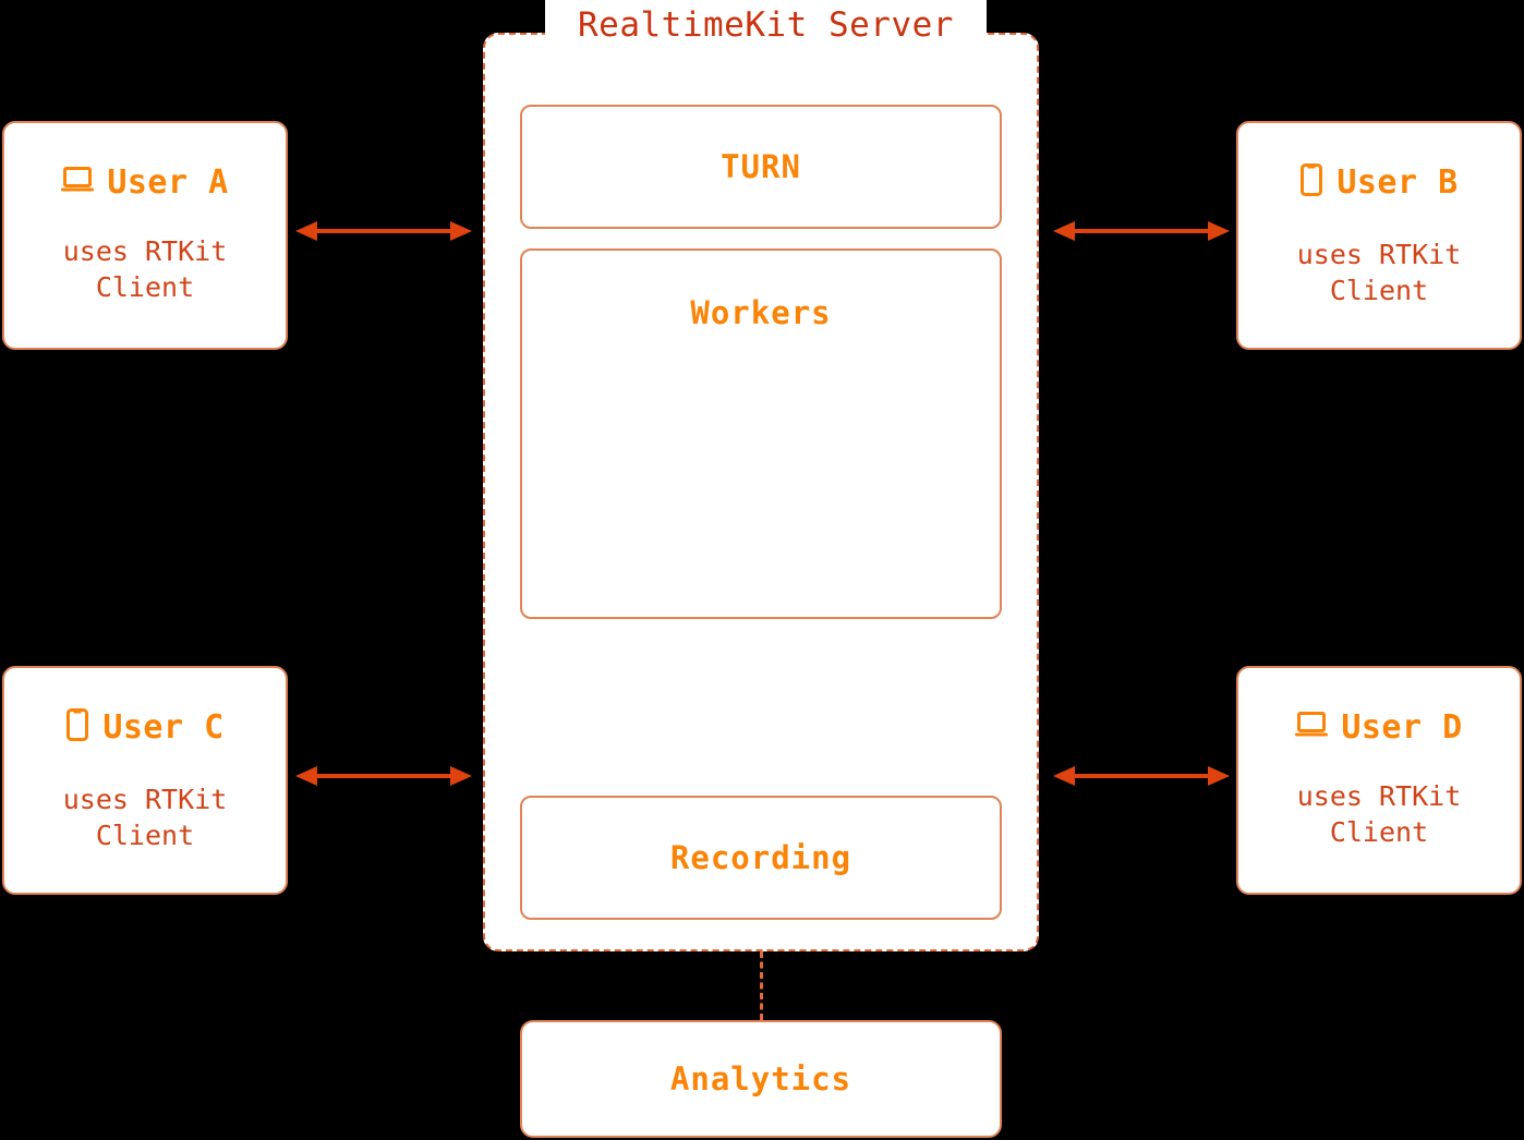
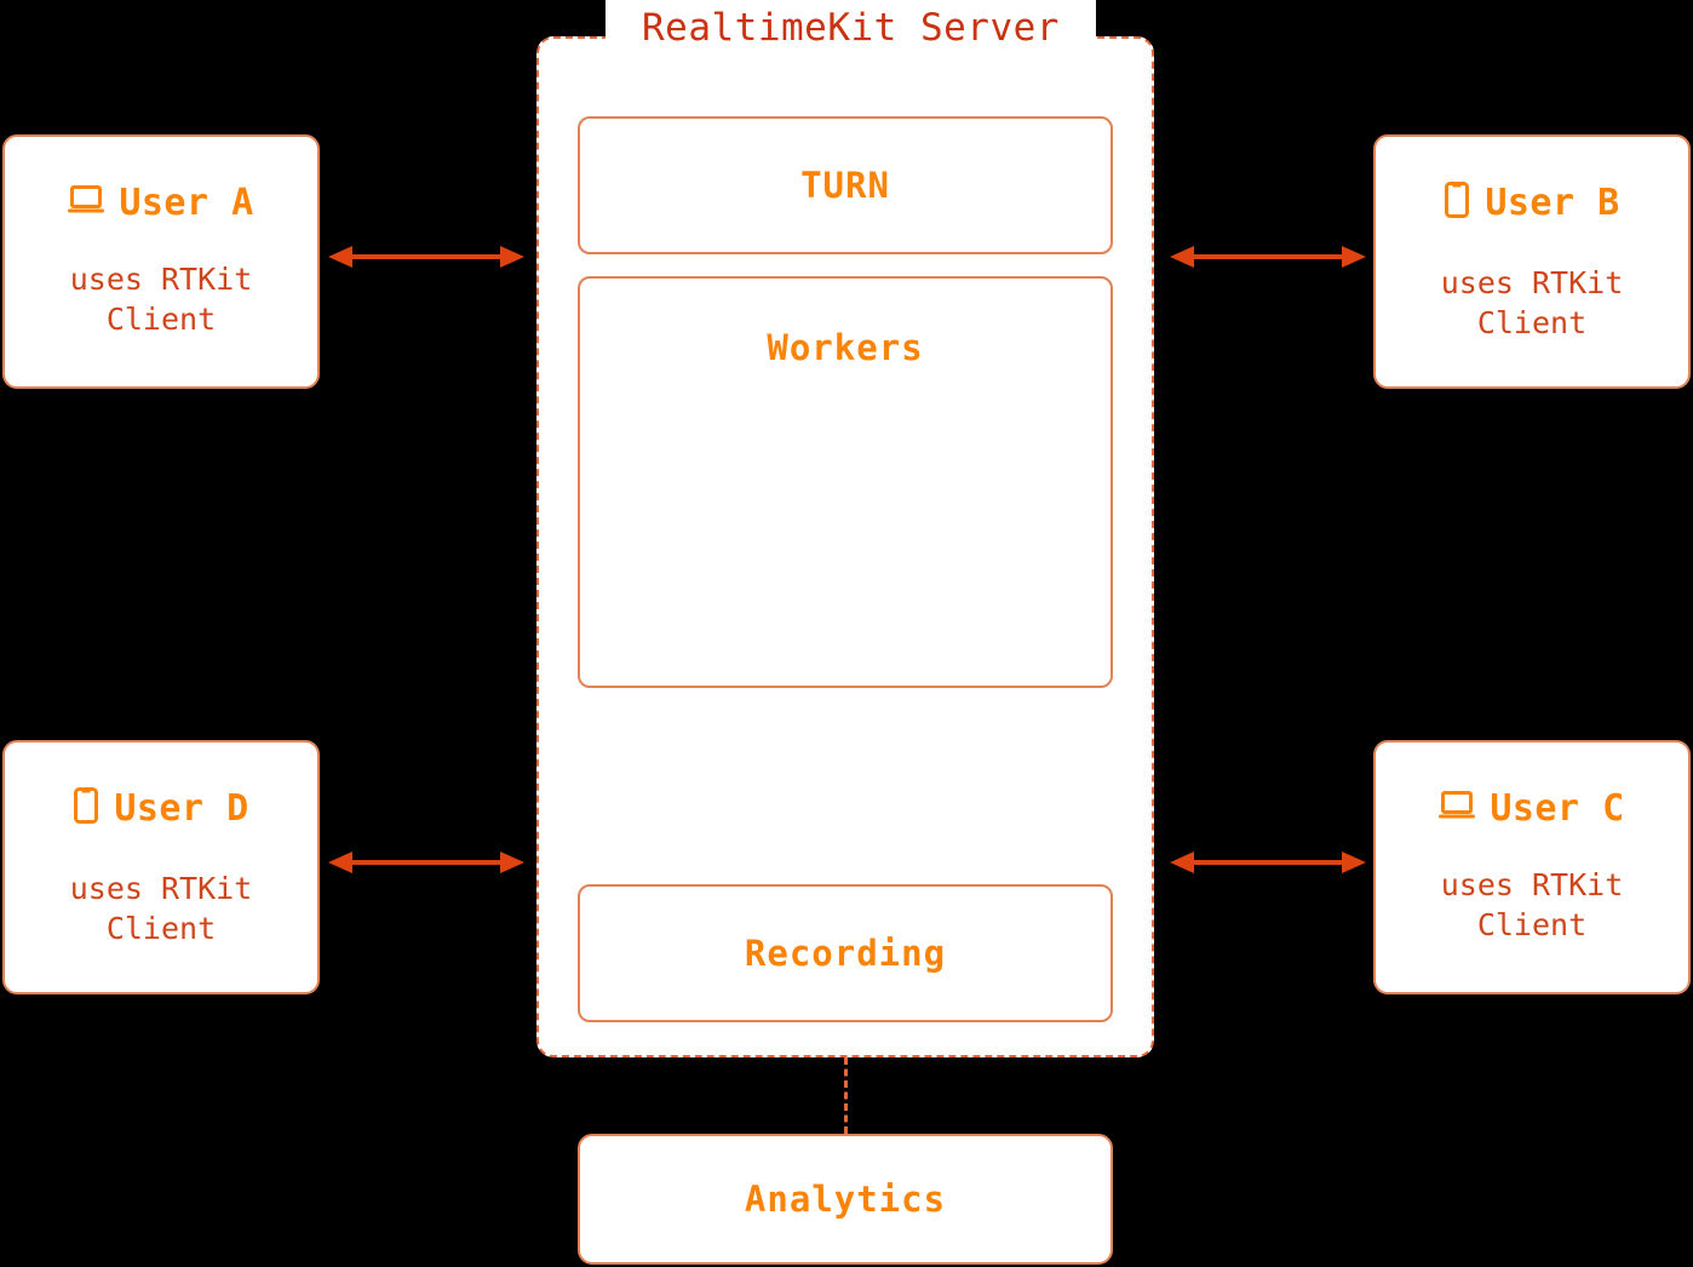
  User A
  uses RTKit
  Client
  User B
  uses RTKit
  Client
- User C
+ User D
  uses RTKit
  Client
- User D
+ User C
  uses RTKit
  Client
  RealtimeKit Server
  TURN
  Workers
  Recording
  Analytics
